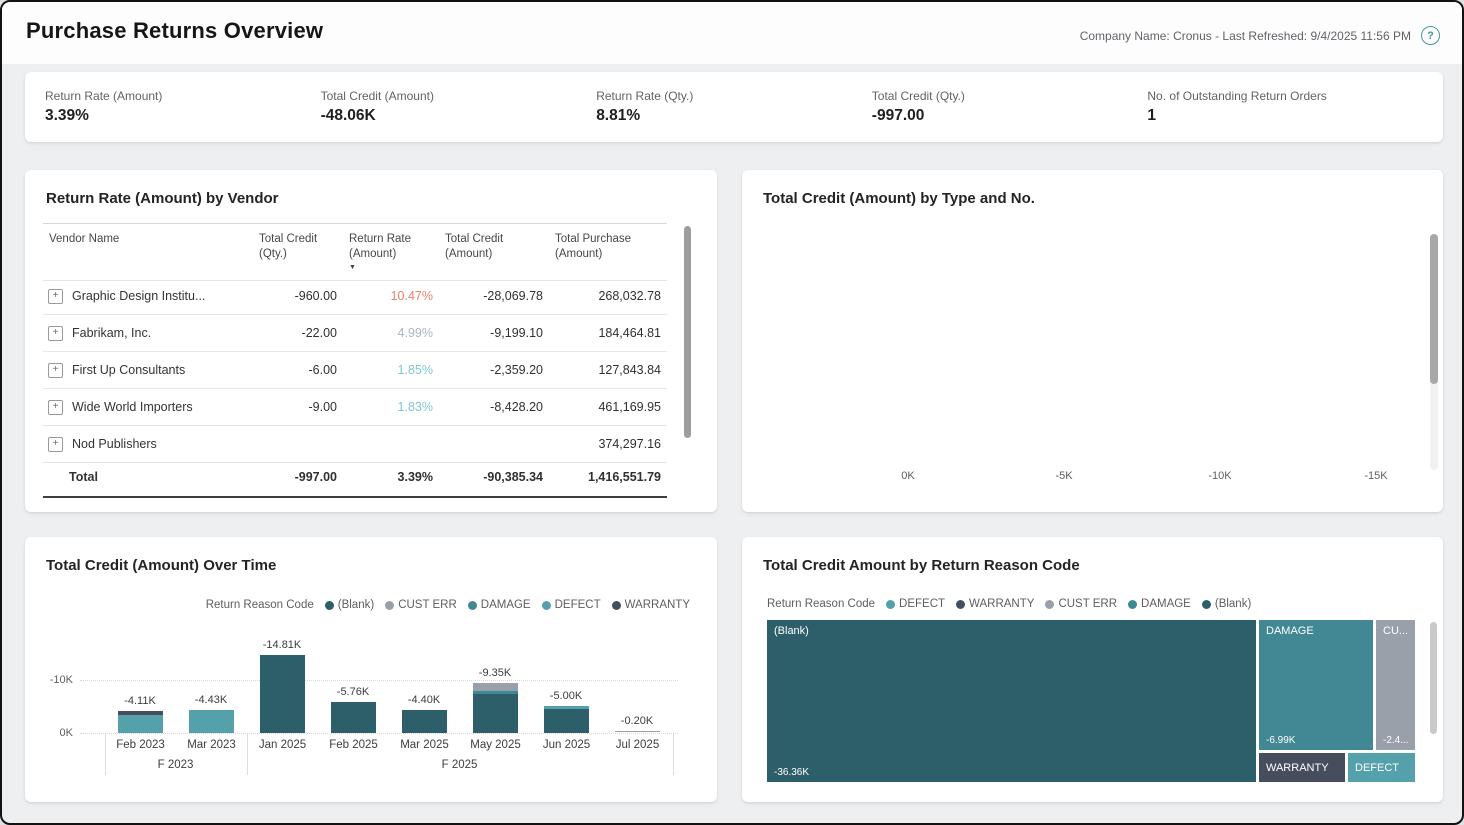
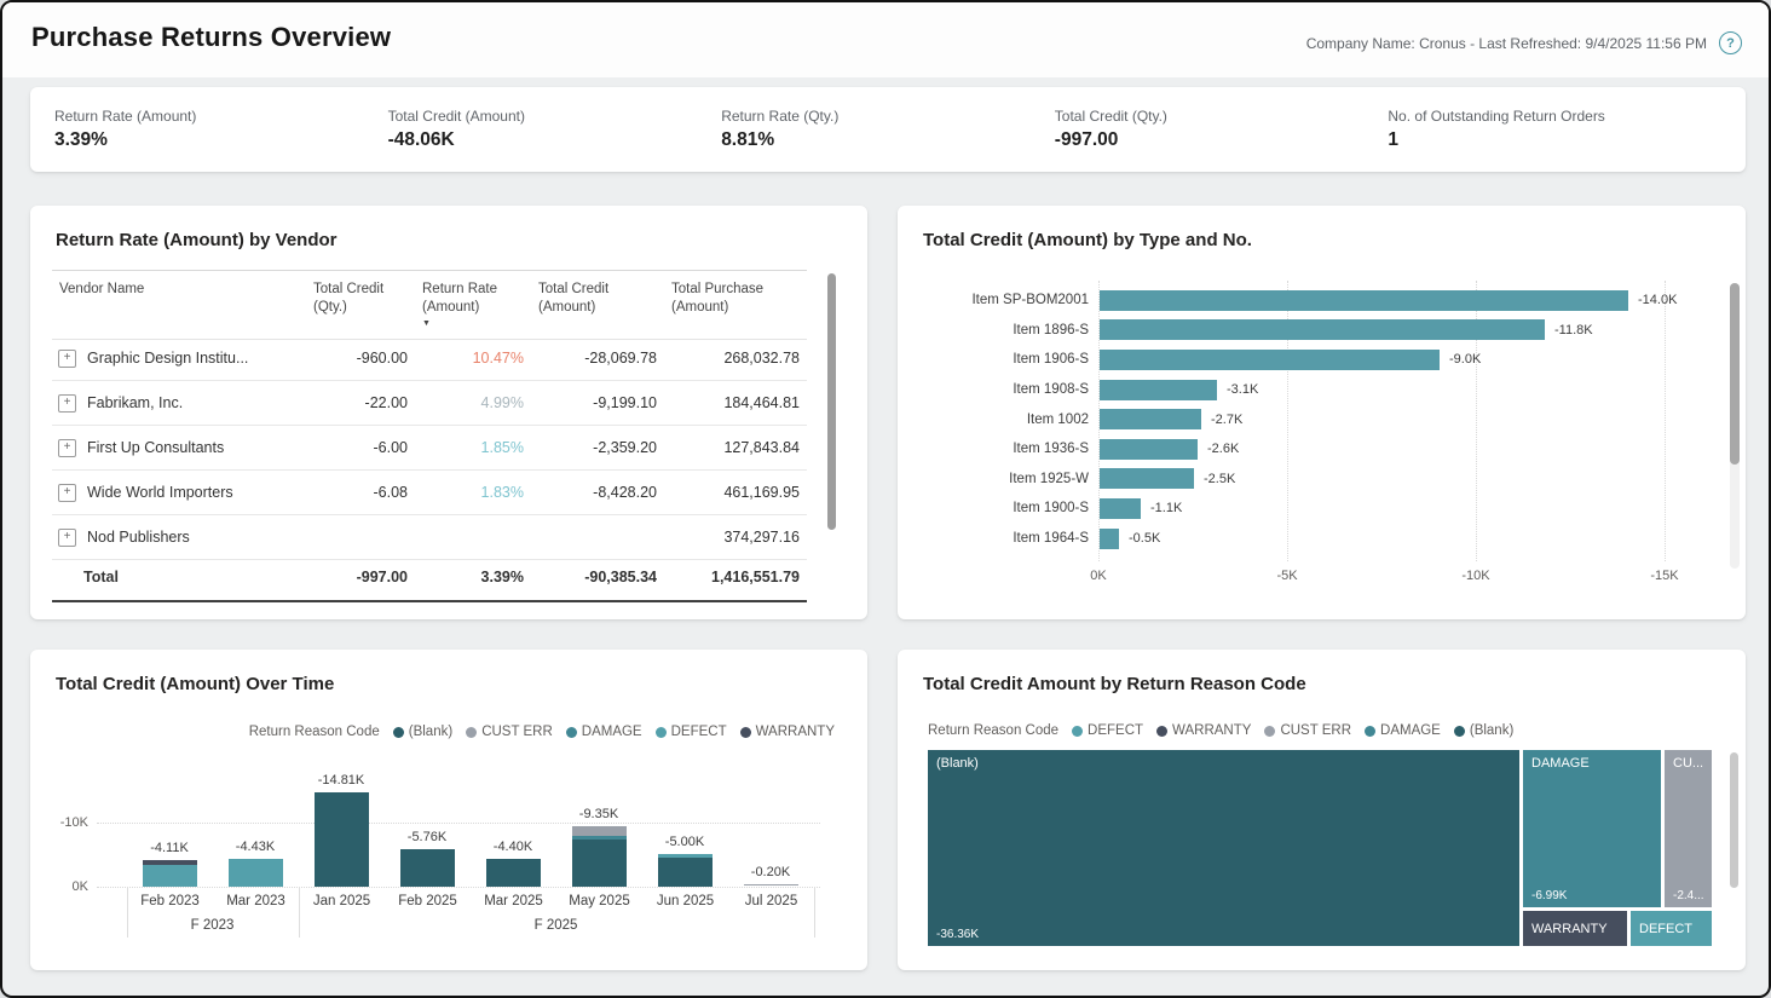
  Purchase Returns Overview
  Company Name: Cronus - Last Refreshed: 9/4/2025 11:56 PM
  ?
  Return Rate (Amount)
  3.39%
  Total Credit (Amount)
  -48.06K
  Return Rate (Qty.)
  8.81%
  Total Credit (Qty.)
  -997.00
  No. of Outstanding Return Orders
  1
  Return Rate (Amount) by Vendor
  Vendor Name
  Total Credit (Qty.)
  Return Rate (Amount)
  Total Credit (Amount)
  Total Purchase (Amount)
  +
  Graphic Design Institu...
  -960.00
  10.47%
  -28,069.78
  268,032.78
  +
  Fabrikam, Inc.
  -22.00
  4.99%
  -9,199.10
  184,464.81
  +
  First Up Consultants
  -6.00
  1.85%
  -2,359.20
  127,843.84
  +
  Wide World Importers
- -9.00
+ -6.08
  1.83%
  -8,428.20
  461,169.95
  +
  Nod Publishers
  374,297.16
  Total
  -997.00
  3.39%
  -90,385.34
  1,416,551.79
  Total Credit (Amount) by Type and No.
+ Item SP-BOM2001
+ -14.0K
+ Item 1896-S
+ -11.8K
+ Item 1906-S
+ -9.0K
+ Item 1908-S
+ -3.1K
+ Item 1002
+ -2.7K
+ Item 1936-S
+ -2.6K
+ Item 1925-W
+ -2.5K
+ Item 1900-S
+ -1.1K
+ Item 1964-S
+ -0.5K
  0K
  -5K
  -10K
  -15K
  Total Credit (Amount) Over Time
  Return Reason Code
  (Blank)
  CUST ERR
  DAMAGE
  DEFECT
  WARRANTY
  -10K
  0K
  -4.11K
  Feb 2023
  -4.43K
  Mar 2023
  -14.81K
  Jan 2025
  -5.76K
  Feb 2025
  -4.40K
  Mar 2025
  -9.35K
  May 2025
  -5.00K
  Jun 2025
  -0.20K
  Jul 2025
  F 2023
  F 2025
  Total Credit Amount by Return Reason Code
  Return Reason Code
  DEFECT
  WARRANTY
  CUST ERR
  DAMAGE
  (Blank)
  (Blank)
  -36.36K
  DAMAGE
  -6.99K
  CU...
  -2.4...
  WARRANTY
  DEFECT
